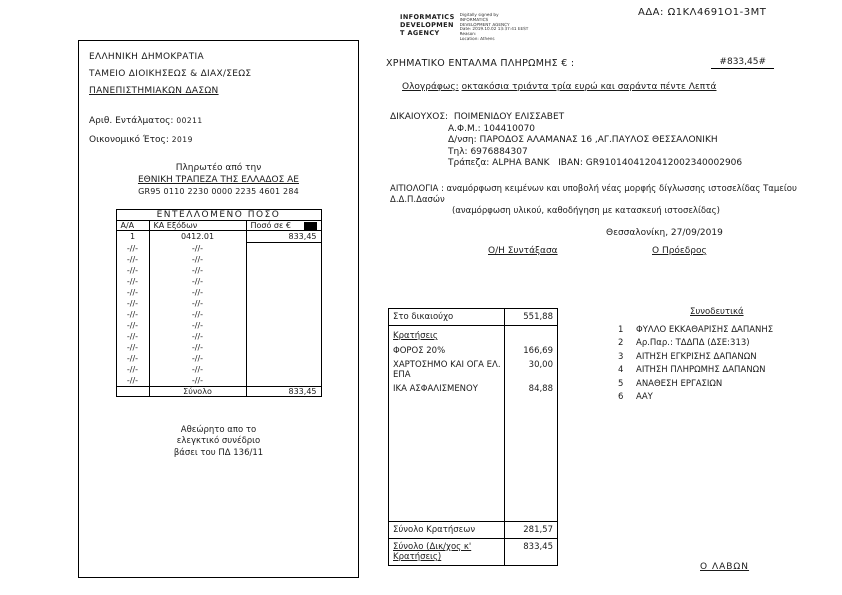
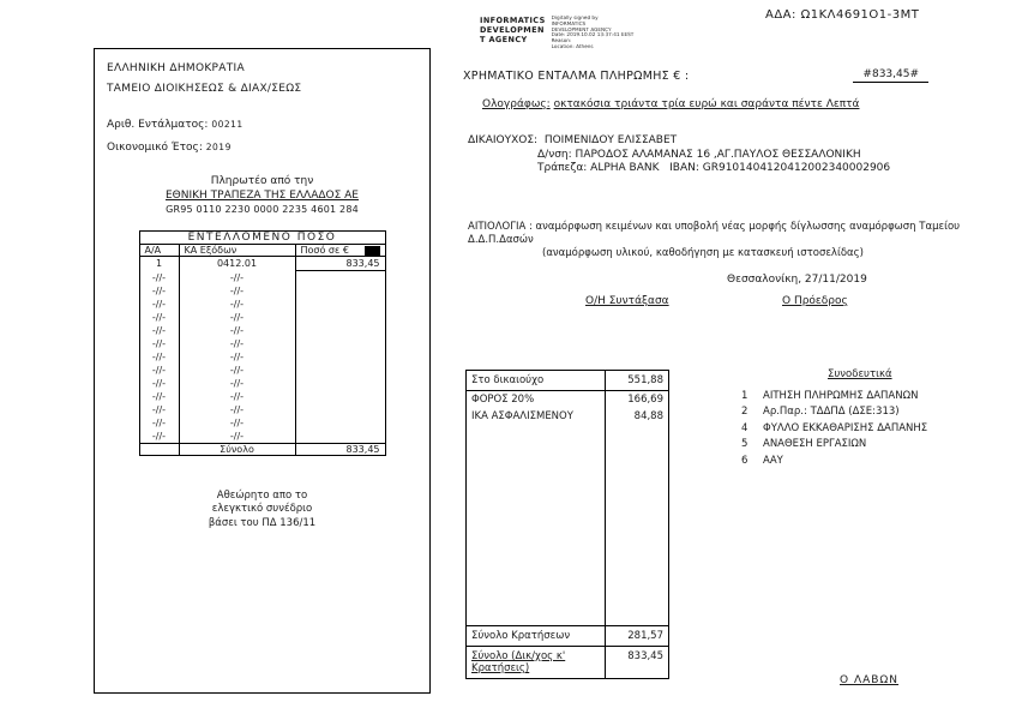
  ΑΔΑ: Ω1ΚΛ4691Ο1-3ΜΤ
  INFORMATICS
  DEVELOPMEN
  T AGENCY
  ΕΛΛΗΝΙΚΗ ΔΗΜΟΚΡΑΤΙΑ
  ΤΑΜΕΙΟ ΔΙΟΙΚΗΣΕΩΣ & ΔΙΑΧ/ΣΕΩΣ
- ΠΑΝΕΠΙΣΤΗΜΙΑΚΩΝ ΔΑΣΩΝ
  Αριθ. Εντάλματος: 00211
  Οικονομικό Έτος: 2019
  Πληρωτέο από την
  ΕΘΝΙΚΗ ΤΡΑΠΕΖΑ ΤΗΣ ΕΛΛΑΔΟΣ ΑΕ
  GR95 0110 2230 0000 2235 4601 284
  ΕΝΤΕΛΛΟΜΕΝΟ ΠΟΣΟ
  Α/Α	ΚΑ Εξόδων	Ποσό σε €
  1	0412.01	833,45
  -//-	-//-
  -//-	-//-
  -//-	-//-
  -//-	-//-
  -//-	-//-
  -//-	-//-
  -//-	-//-
  -//-	-//-
  -//-	-//-
  -//-	-//-
  -//-	-//-
  -//-	-//-
  -//-	-//-
  	Σύνολο	833,45
  Αθεώρητο απο το
  ελεγκτικό συνέδριο
  βάσει του ΠΔ 136/11
  ΧΡΗΜΑΤΙΚΟ ΕΝΤΑΛΜΑ ΠΛΗΡΩΜΗΣ € :
  #833,45#
  Ολογράφως: οκτακόσια τριάντα τρία ευρώ και σαράντα πέντε Λεπτά
  ΔΙΚΑΙΟΥΧΟΣ: ΠΟΙΜΕΝΙΔΟΥ ΕΛΙΣΣΑΒΕΤ
- Α.Φ.Μ.: 104410070
  Δ/νση: ΠΑΡΟΔΟΣ ΑΛΑΜΑΝΑΣ 16 ,ΑΓ.ΠΑΥΛΟΣ ΘΕΣΣΑΛΟΝΙΚΗ
- Τηλ: 6976884307
  Τράπεζα: ALPHA BANK IBAN: GR9101404120412002340002906
- ΑΙΤΙΟΛΟΓΙΑ : αναμόρφωση κειμένων και υποβολή νέας μορφής δίγλωσσης ιστοσελίδας Ταμείου Δ.Δ.Π.Δασών
+ ΑΙΤΙΟΛΟΓΙΑ : αναμόρφωση κειμένων και υποβολή νέας μορφής δίγλωσσης αναμόρφωση Ταμείου Δ.Δ.Π.Δασών
  (αναμόρφωση υλικού, καθοδήγηση με κατασκευή ιστοσελίδας)
- Θεσσαλονίκη, 27/09/2019
+ Θεσσαλονίκη, 27/11/2019
  Ο/Η Συντάξασα
  Ο Πρόεδρος
  Στο δικαιούχο
  551,88
- Κρατήσεις
  ΦΟΡΟΣ 20%
  166,69
- ΧΑΡΤΟΣΗΜΟ ΚΑΙ ΟΓΑ ΕΛ. ΕΠΑ
- 30,00
  ΙΚΑ ΑΣΦΑΛΙΣΜΕΝΟΥ
  84,88
  Σύνολο Κρατήσεων
  281,57
  Σύνολο (Δικ/χος κ' Κρατήσεις)
  833,45
  Συνοδευτικά
  1
- ΦΥΛΛΟ ΕΚΚΑΘΑΡΙΣΗΣ ΔΑΠΑΝΗΣ
+ ΑΙΤΗΣΗ ΠΛΗΡΩΜΗΣ ΔΑΠΑΝΩΝ
  2
  Αρ.Παρ.: ΤΔΔΠΔ (ΔΣΕ:313)
- 3
- ΑΙΤΗΣΗ ΕΓΚΡΙΣΗΣ ΔΑΠΑΝΩΝ
  4
- ΑΙΤΗΣΗ ΠΛΗΡΩΜΗΣ ΔΑΠΑΝΩΝ
+ ΦΥΛΛΟ ΕΚΚΑΘΑΡΙΣΗΣ ΔΑΠΑΝΗΣ
  5
  ΑΝΑΘΕΣΗ ΕΡΓΑΣΙΩΝ
  6
  ΑΑΥ
  Ο ΛΑΒΩΝ
